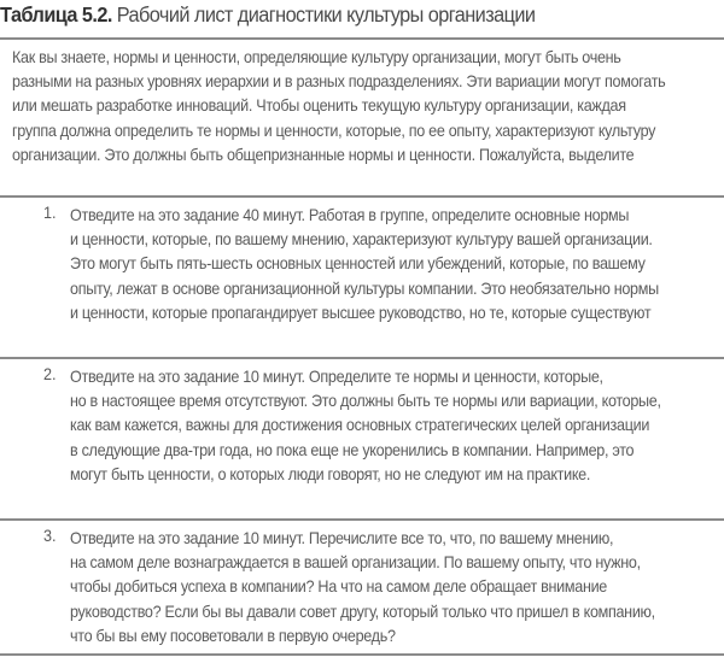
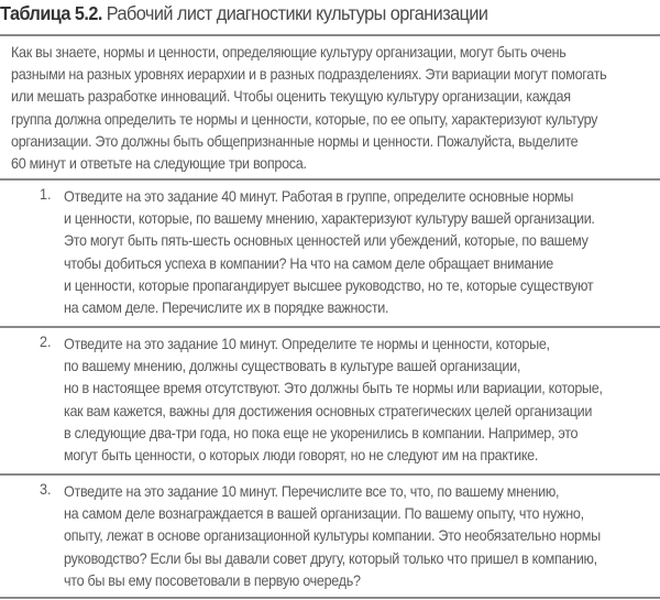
  Таблица 5.2. Рабочий лист диагностики культуры организации
  Как вы знаете, нормы и ценности, определяющие культуру организации, могут быть очень
  разными на разных уровнях иерархии и в разных подразделениях. Эти вариации могут помогать
  или мешать разработке инноваций. Чтобы оценить текущую культуру организации, каждая
  группа должна определить те нормы и ценности, которые, по ее опыту, характеризуют культуру
  организации. Это должны быть общепризнанные нормы и ценности. Пожалуйста, выделите
+ 60 минут и ответьте на следующие три вопроса.
  1.
  Отведите на это задание 40 минут. Работая в группе, определите основные нормы
  и ценности, которые, по вашему мнению, характеризуют культуру вашей организации.
  Это могут быть пять-шесть основных ценностей или убеждений, которые, по вашему
- опыту, лежат в основе организационной культуры компании. Это необязательно нормы
+ чтобы добиться успеха в компании? На что на самом деле обращает внимание
  и ценности, которые пропагандирует высшее руководство, но те, которые существуют
+ на самом деле. Перечислите их в порядке важности.
  2.
  Отведите на это задание 10 минут. Определите те нормы и ценности, которые,
+ по вашему мнению, должны существовать в культуре вашей организации,
  но в настоящее время отсутствуют. Это должны быть те нормы или вариации, которые,
  как вам кажется, важны для достижения основных стратегических целей организации
  в следующие два-три года, но пока еще не укоренились в компании. Например, это
  могут быть ценности, о которых люди говорят, но не следуют им на практике.
  3.
  Отведите на это задание 10 минут. Перечислите все то, что, по вашему мнению,
  на самом деле вознаграждается в вашей организации. По вашему опыту, что нужно,
- чтобы добиться успеха в компании? На что на самом деле обращает внимание
+ опыту, лежат в основе организационной культуры компании. Это необязательно нормы
  руководство? Если бы вы давали совет другу, который только что пришел в компанию,
  что бы вы ему посоветовали в первую очередь?
